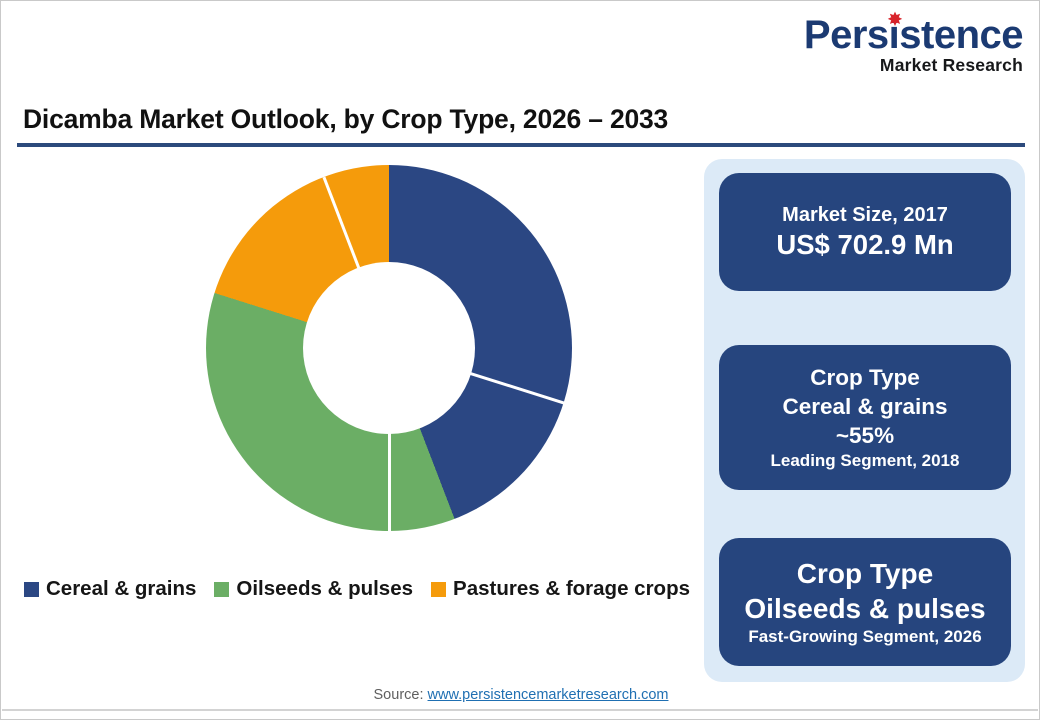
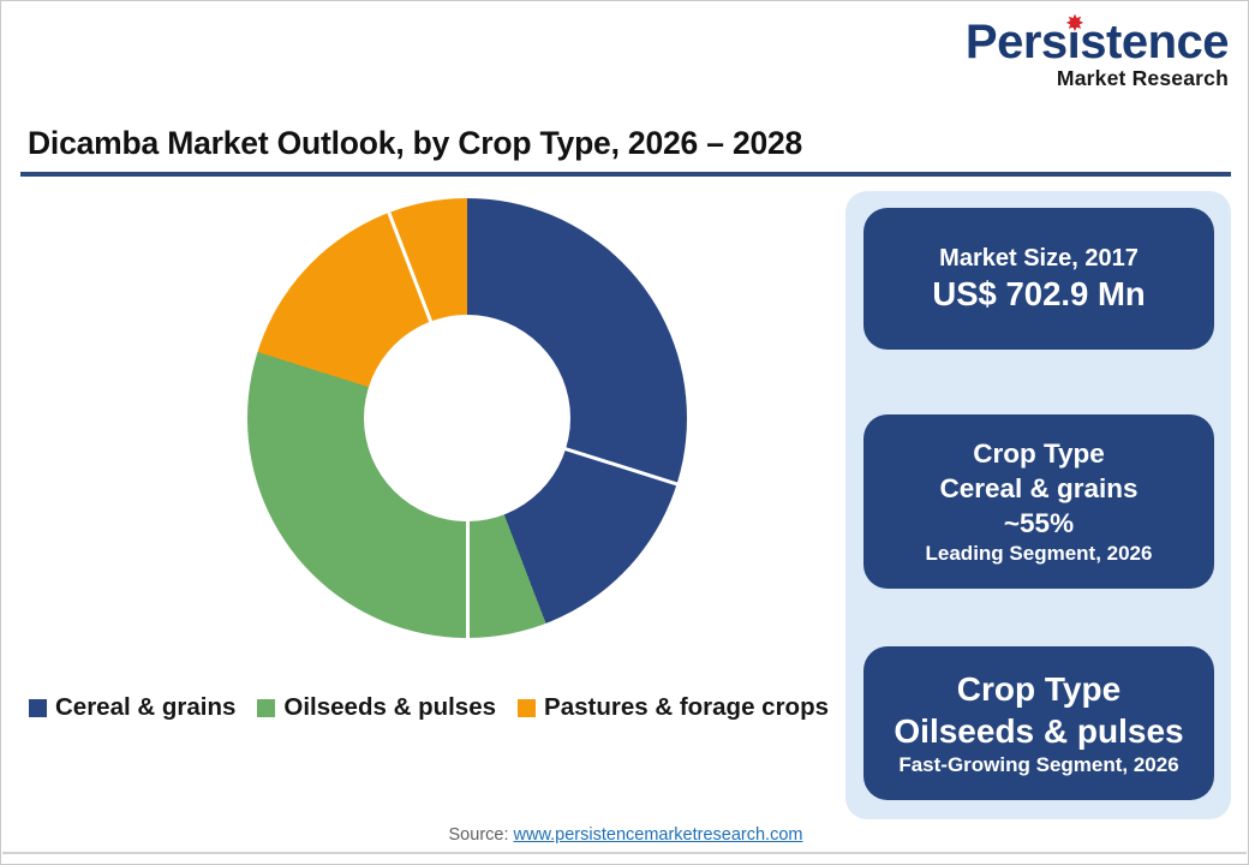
  Persistence
  ✸
  Market Research
- Dicamba Market Outlook, by Crop Type, 2026 – 2033
+ Dicamba Market Outlook, by Crop Type, 2026 – 2028
  Cereal & grains
  Oilseeds & pulses
  Pastures & forage crops
  Market Size, 2017
  US$ 702.9 Mn
  Crop Type
  Cereal & grains
  ~55%
- Leading Segment, 2018
+ Leading Segment, 2026
  Crop Type
  Oilseeds & pulses
  Fast-Growing Segment, 2026
  Source: www.persistencemarketresearch.com
